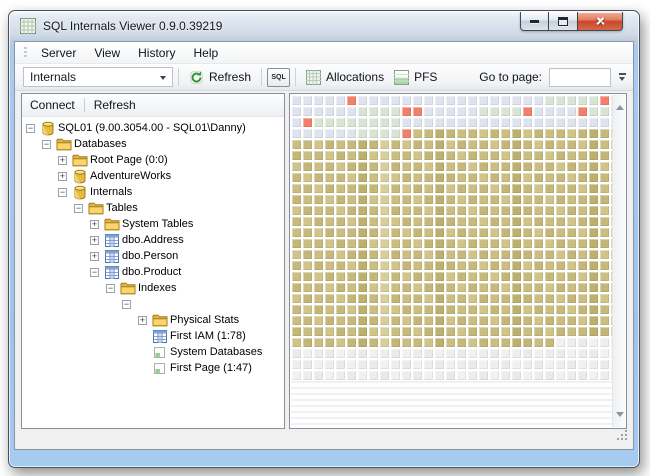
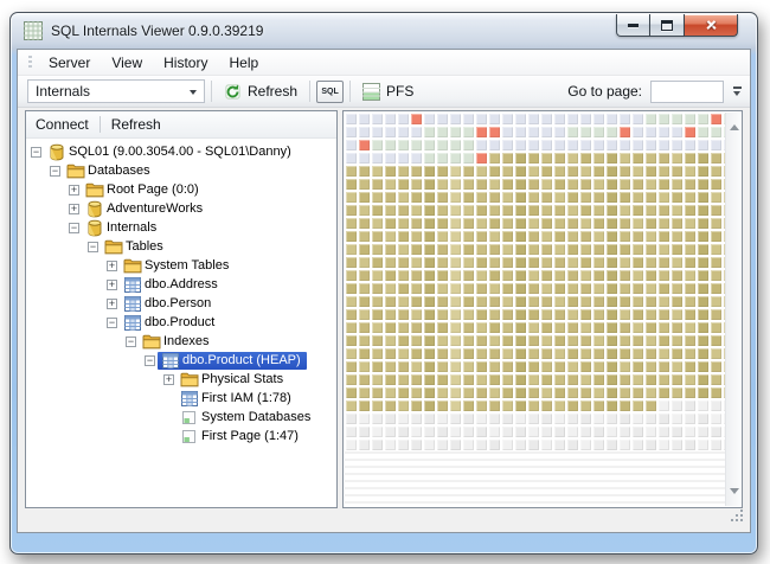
  SQL Internals Viewer 0.9.0.39219
  Server
  View
  History
  Help
  Internals
  Refresh
- Allocations
  PFS
  Go to page:
  Connect
  Refresh
  −
  SQL01 (9.00.3054.00 - SQL01\Danny)
  −
  Databases
  +
  Root Page (0:0)
  +
  AdventureWorks
  −
  Internals
  −
  Tables
  +
  System Tables
  +
  dbo.Address
  +
  dbo.Person
  −
  dbo.Product
  −
  Indexes
  −
+ dbo.Product (HEAP)
  +
  Physical Stats
  First IAM (1:78)
  System Databases
  First Page (1:47)
